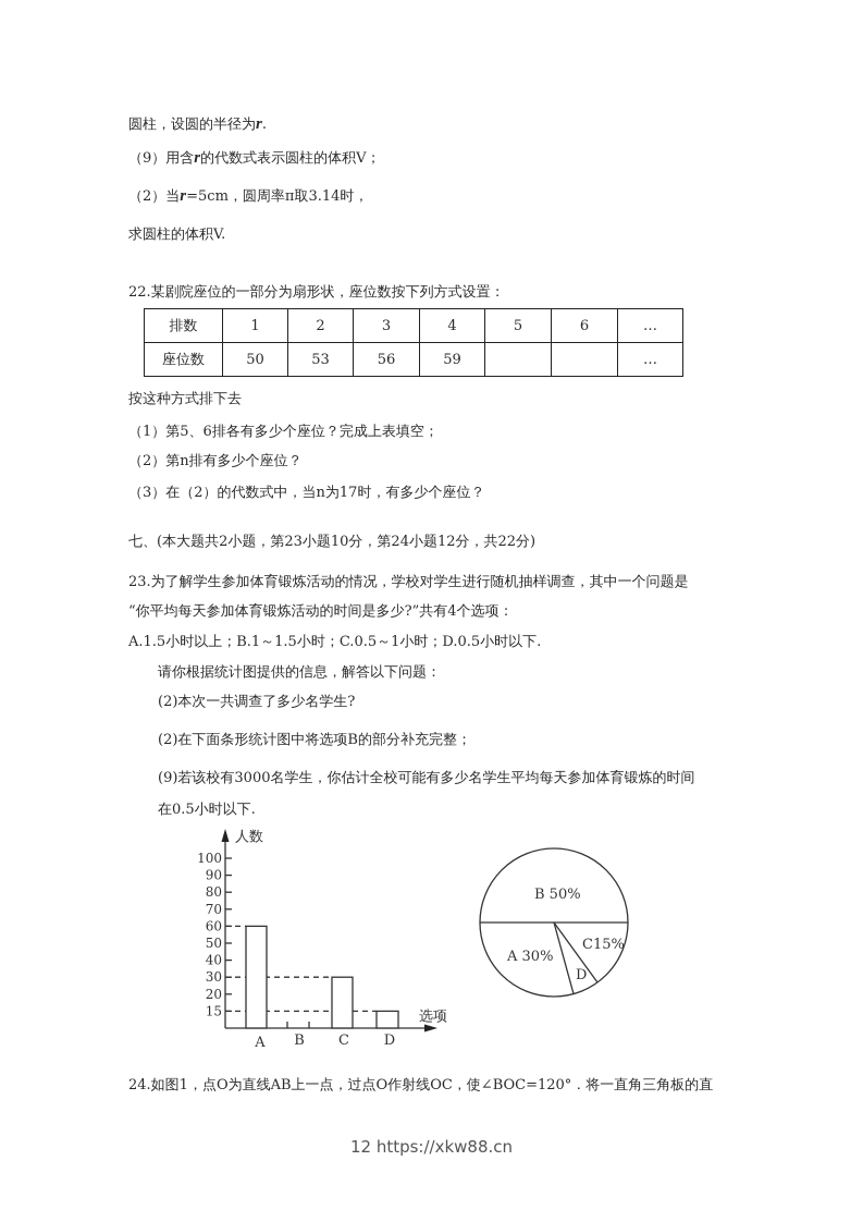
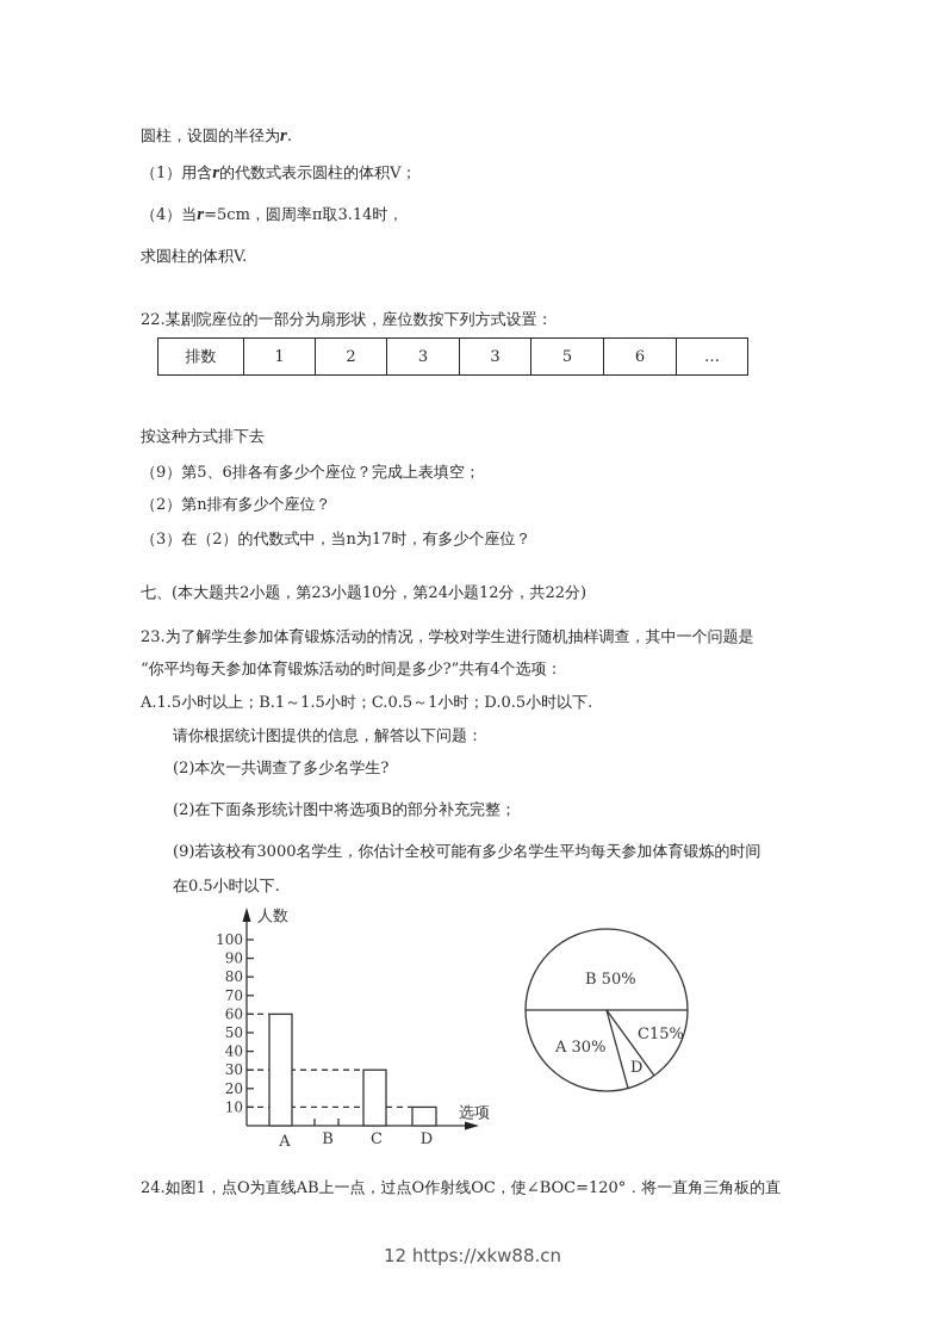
  圆柱，设圆的半径为r.
- （9）用含r的代数式表示圆柱的体积V；
+ （1）用含r的代数式表示圆柱的体积V；
- （2）当r=5cm，圆周率π取3.14时，
+ （4）当r=5cm，圆周率π取3.14时，
  求圆柱的体积V.
  22.某剧院座位的一部分为扇形状，座位数按下列方式设置：
- 排数	1	2	3	4	5	6	…
+ 排数	1	2	3	3	5	6	…
- 座位数	50	53	56	59			…
  按这种方式排下去
- （1）第5、6排各有多少个座位？完成上表填空；
+ （9）第5、6排各有多少个座位？完成上表填空；
  （2）第n排有多少个座位？
  （3）在（2）的代数式中，当n为17时，有多少个座位？
  七、(本大题共2小题，第23小题10分，第24小题12分，共22分)
  23.为了解学生参加体育锻炼活动的情况，学校对学生进行随机抽样调查，其中一个问题是
  “你平均每天参加体育锻炼活动的时间是多少?”共有4个选项：
  A.1.5小时以上；B.1～1.5小时；C.0.5～1小时；D.0.5小时以下.
  请你根据统计图提供的信息，解答以下问题：
  (2)本次一共调查了多少名学生?
  (2)在下面条形统计图中将选项B的部分补充完整；
  (9)若该校有3000名学生，你估计全校可能有多少名学生平均每天参加体育锻炼的时间
  在0.5小时以下.
  人数
  选项
  100
  90
  80
  70
  60
  50
  40
  30
  20
- 15
+ 10
  A
  B
  C
  D
  B 50%
  A 30%
  C15%
  D
  24.如图1，点O为直线AB上一点，过点O作射线OC，使∠BOC=120°．将一直角三角板的直
  12 https://xkw88.cn
